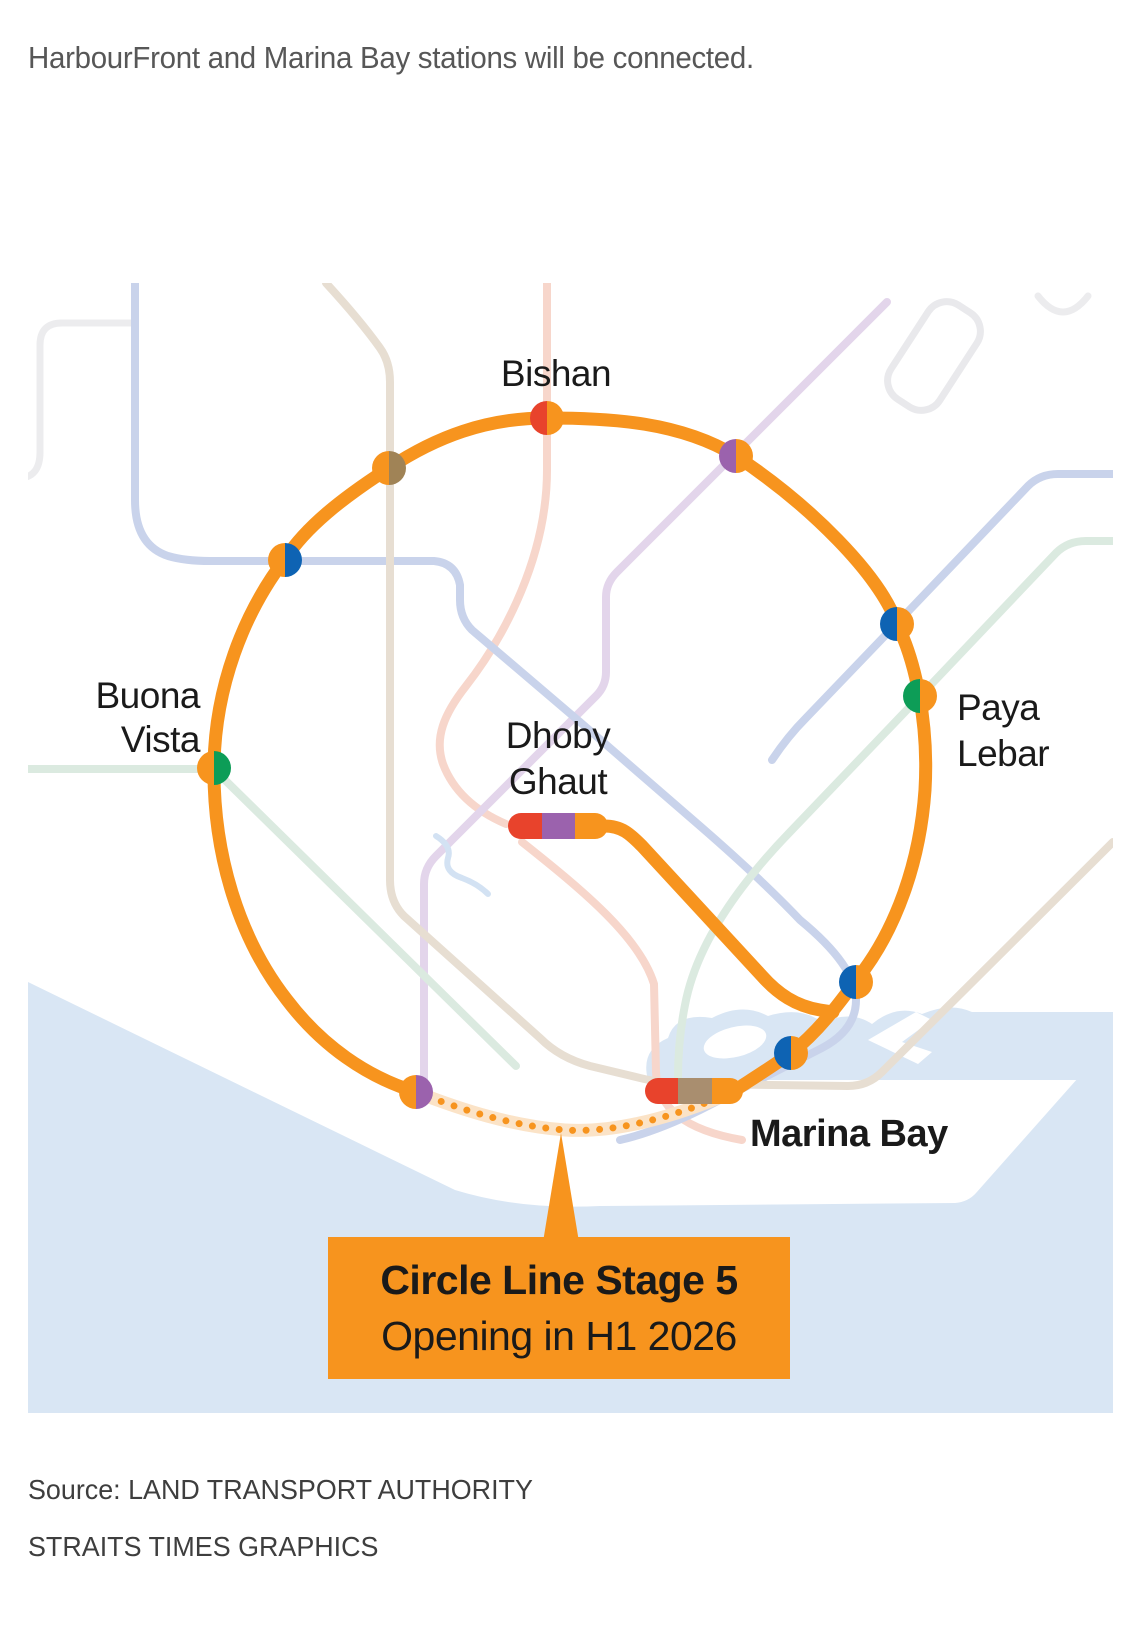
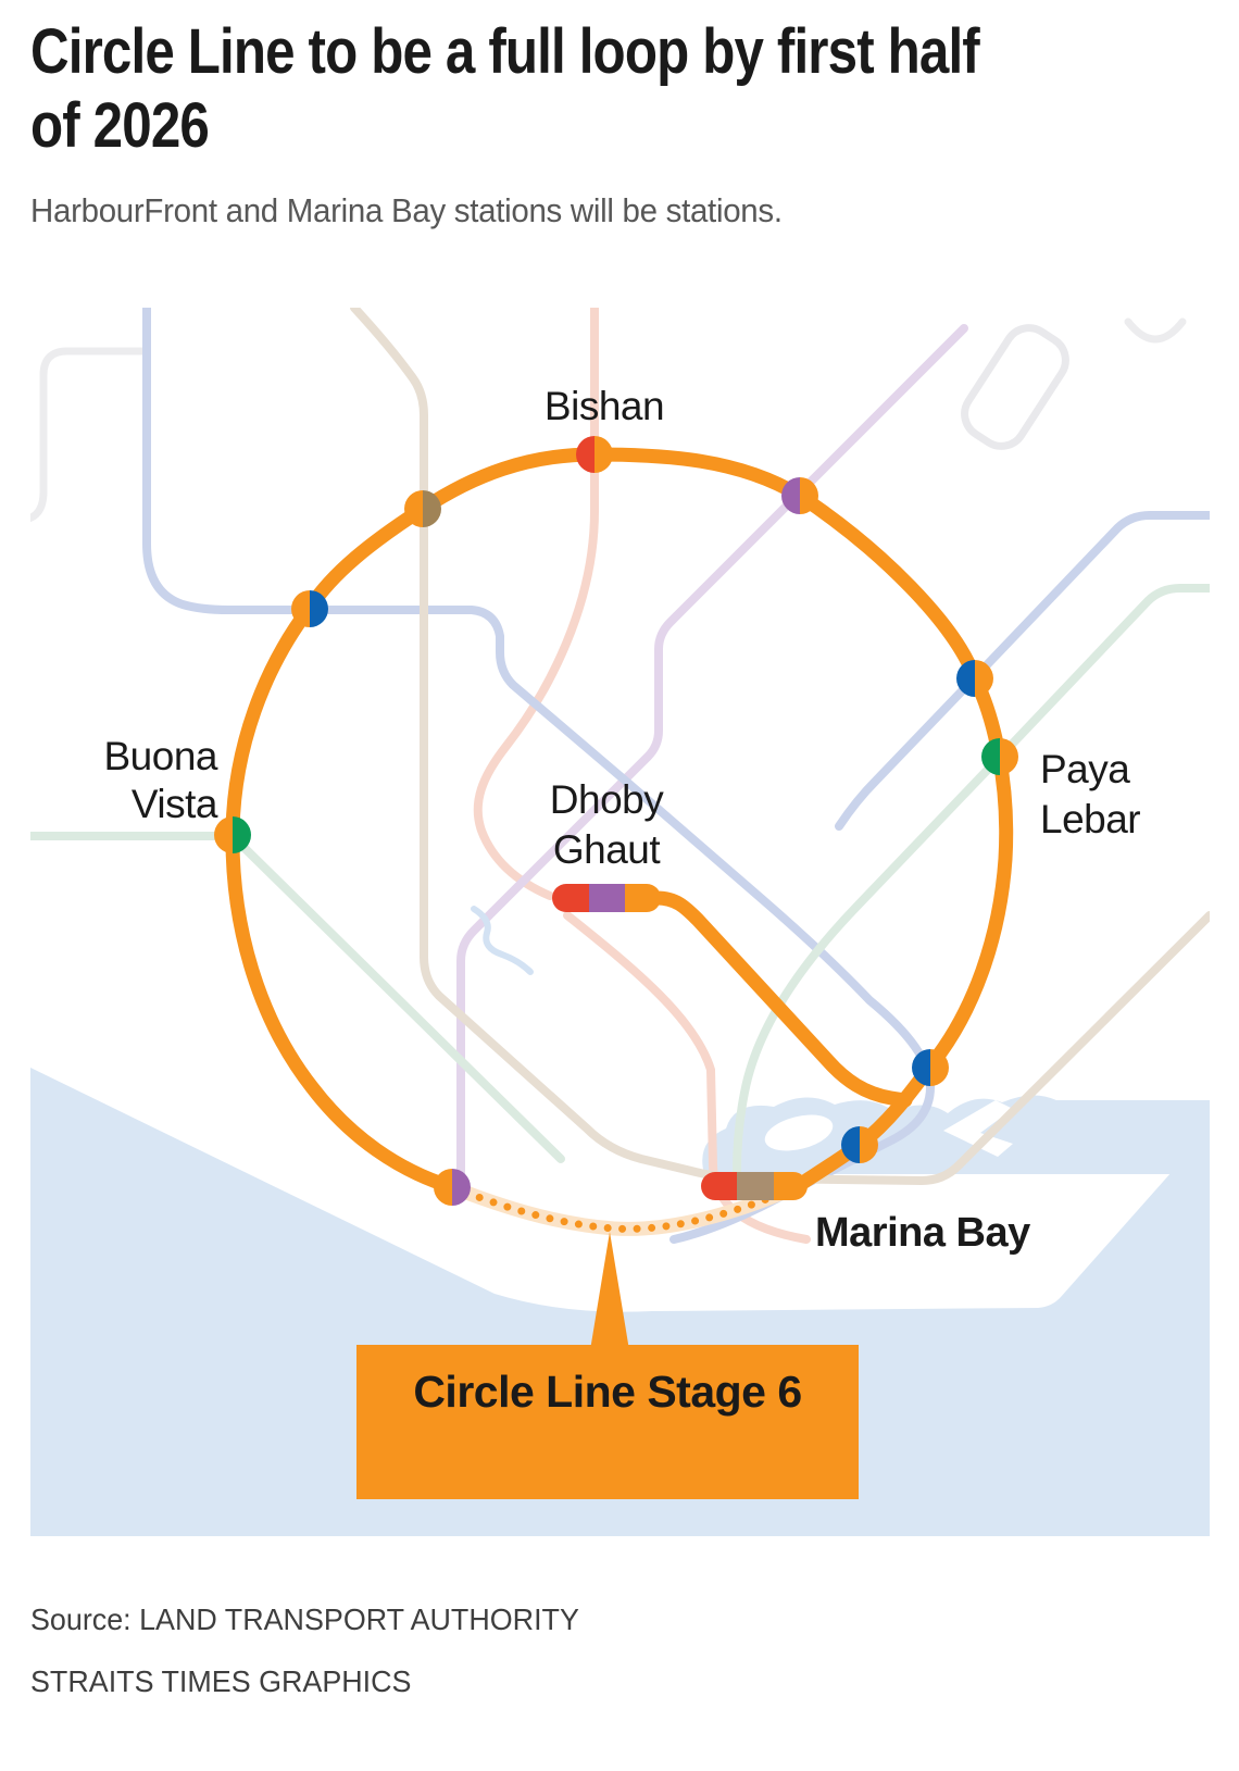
+ Circle Line to be a full loop by first half
+ of 2026
- HarbourFront and Marina Bay stations will be connected.
+ HarbourFront and Marina Bay stations will be stations.
  Bishan
  Buona
  Vista
  Paya
  Lebar
  Dhoby
  Ghaut
  Marina Bay
- Circle Line Stage 5
+ Circle Line Stage 6
- Opening in H1 2026
  Source: LAND TRANSPORT AUTHORITY
  STRAITS TIMES GRAPHICS
